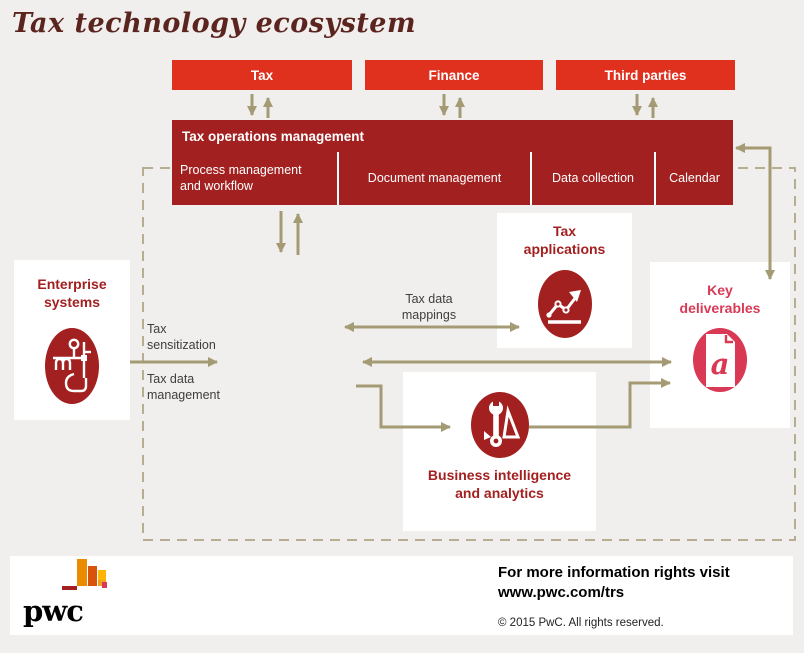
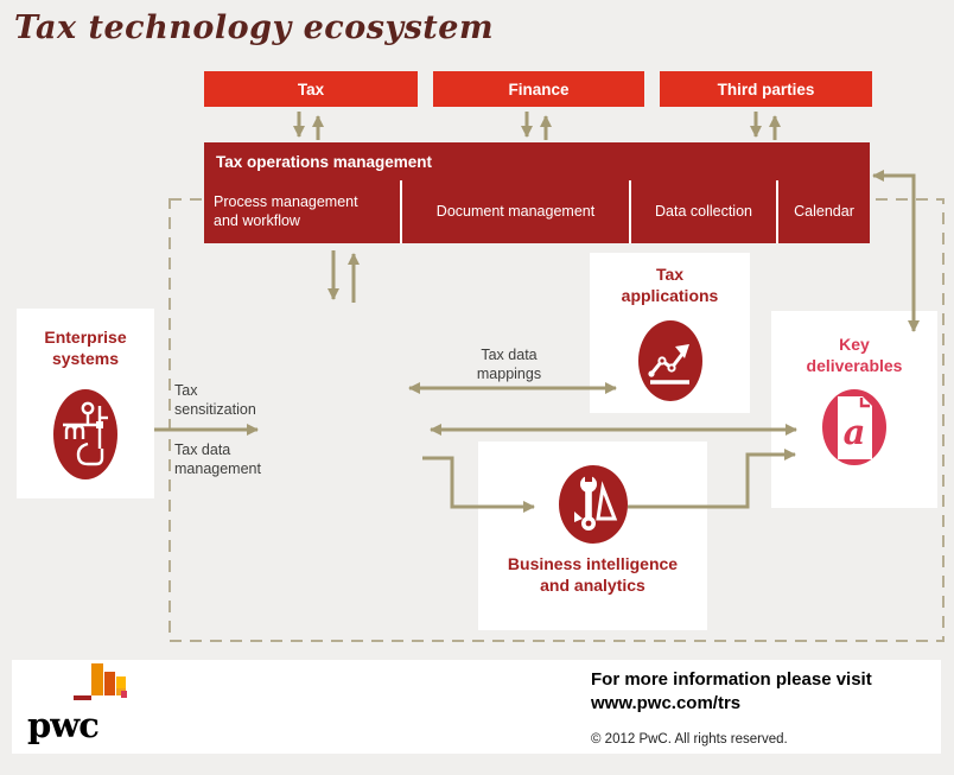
  Tax technology ecosystem
  Tax
  Finance
  Third parties
  Tax operations management
  Process management and workflow
  Document management
  Data collection
  Calendar
  Enterprise systems
  Tax applications
  Key deliverables
  a
  Business intelligence and analytics
  Tax sensitization
  Tax data management
  Tax data mappings
  pwc
- For more information rights visit
+ For more information please visit
  www.pwc.com/trs
- © 2015 PwC. All rights reserved.
+ © 2012 PwC. All rights reserved.
